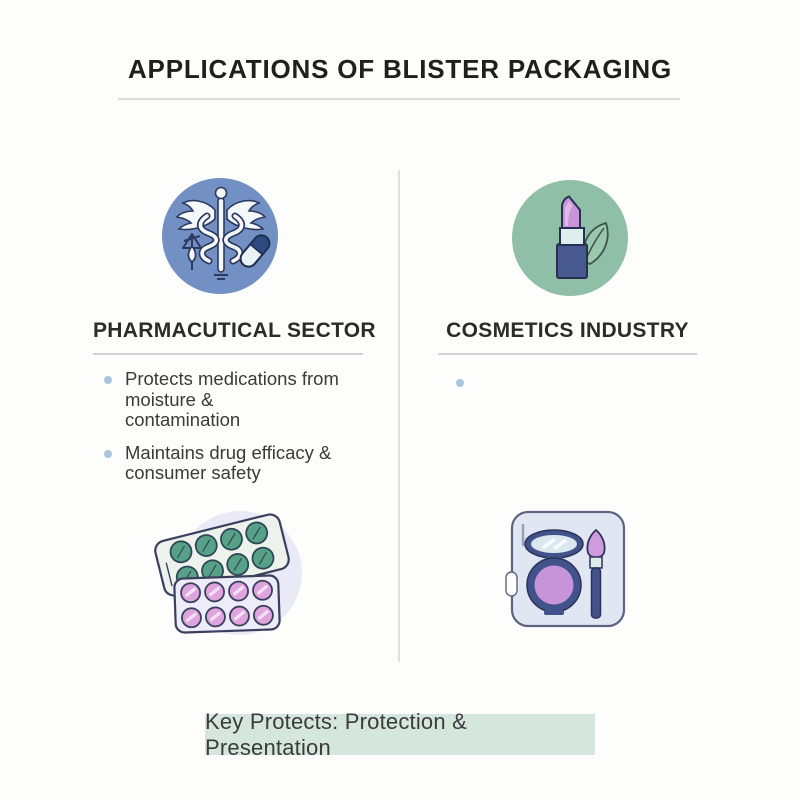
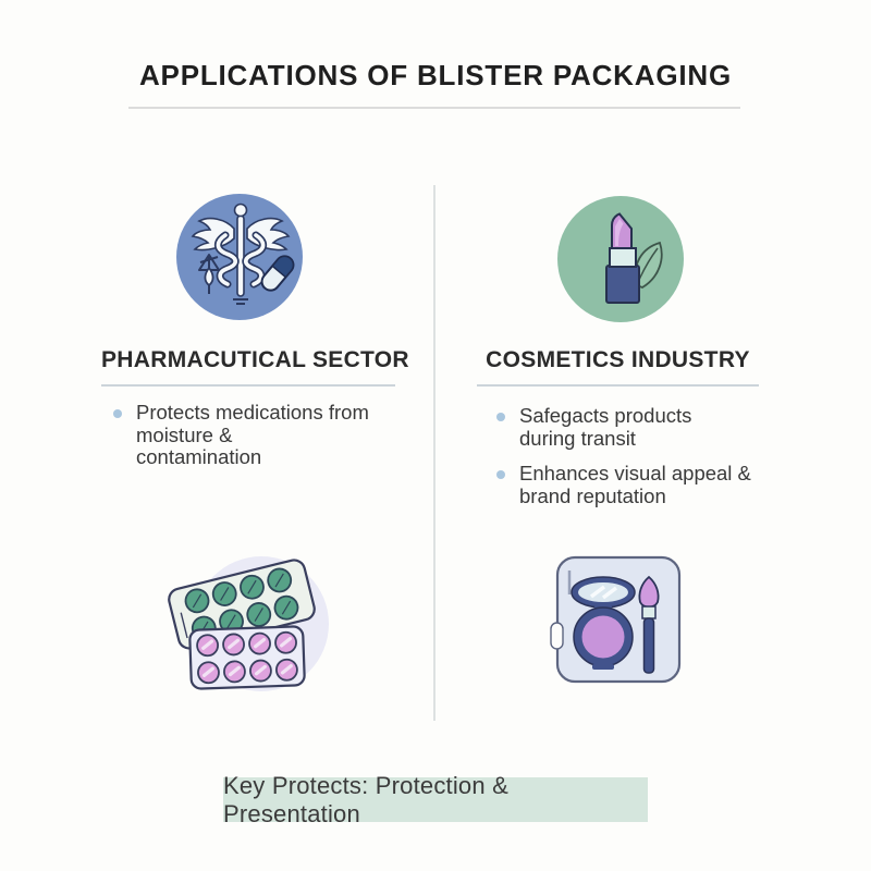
  APPLICATIONS OF BLISTER PACKAGING
  PHARMACUTICAL SECTOR
  Protects medications from
  moisture &
  contamination
- Maintains drug efficacy &
- consumer safety
  COSMETICS INDUSTRY
+ Safegacts products
+ during transit
+ Enhances visual appeal &
+ brand reputation
  Key Protects: Protection & Presentation
